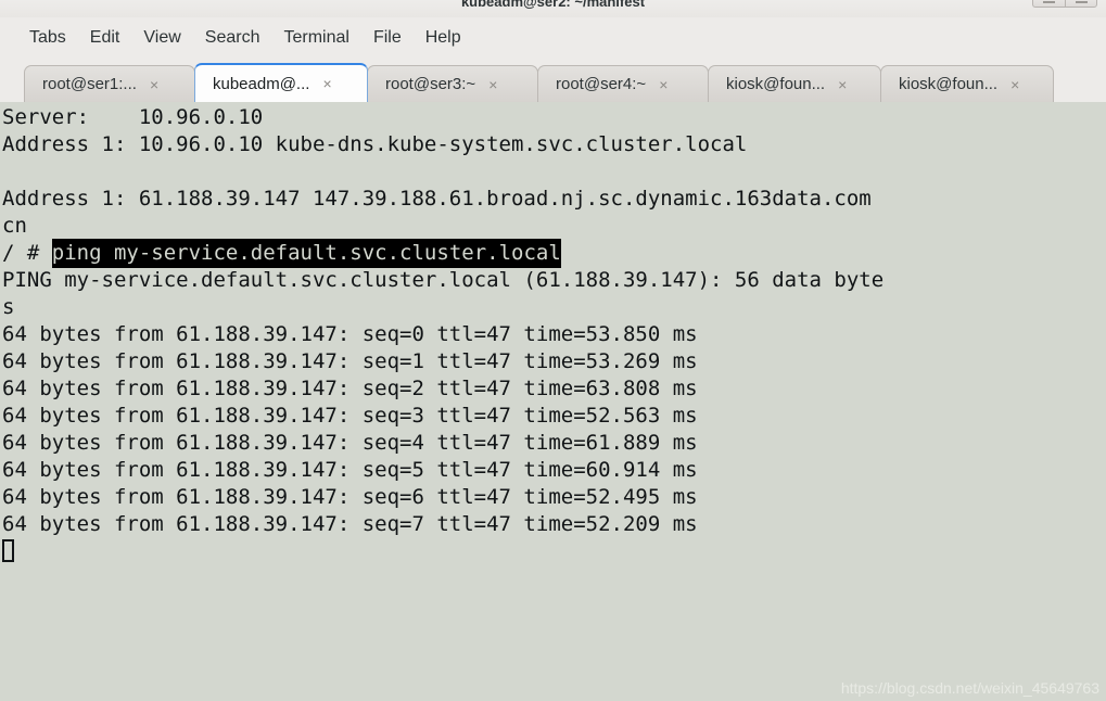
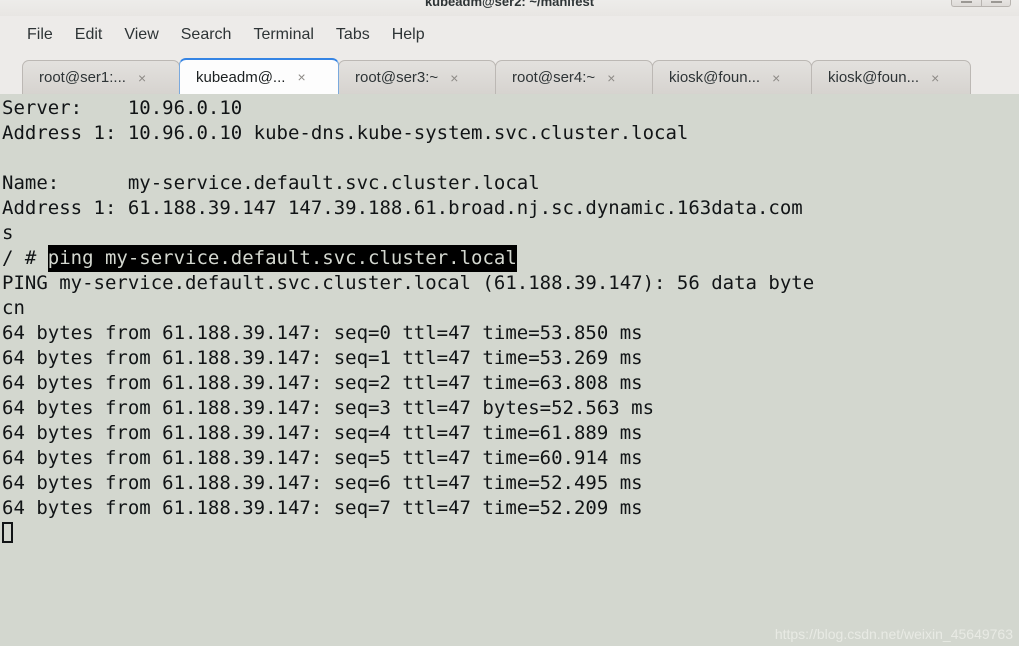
  kubeadm@ser2: ~/manifest
- Tabs
+ File
  Edit
  View
  Search
  Terminal
- File
+ Tabs
  Help
  root@ser1:...
  ×
  kubeadm@...
  ×
  root@ser3:~
  ×
  root@ser4:~
  ×
  kiosk@foun...
  ×
  kiosk@foun...
  ×
  Server: 10.96.0.10
  Address 1: 10.96.0.10 kube-dns.kube-system.svc.cluster.local
+ Name: my-service.default.svc.cluster.local
  Address 1: 61.188.39.147 147.39.188.61.broad.nj.sc.dynamic.163data.com
- cn
+ s
  / # ping my-service.default.svc.cluster.local
  PING my-service.default.svc.cluster.local (61.188.39.147): 56 data byte
- s
+ cn
  64 bytes from 61.188.39.147: seq=0 ttl=47 time=53.850 ms
  64 bytes from 61.188.39.147: seq=1 ttl=47 time=53.269 ms
  64 bytes from 61.188.39.147: seq=2 ttl=47 time=63.808 ms
- 64 bytes from 61.188.39.147: seq=3 ttl=47 time=52.563 ms
+ 64 bytes from 61.188.39.147: seq=3 ttl=47 bytes=52.563 ms
  64 bytes from 61.188.39.147: seq=4 ttl=47 time=61.889 ms
  64 bytes from 61.188.39.147: seq=5 ttl=47 time=60.914 ms
  64 bytes from 61.188.39.147: seq=6 ttl=47 time=52.495 ms
  64 bytes from 61.188.39.147: seq=7 ttl=47 time=52.209 ms
